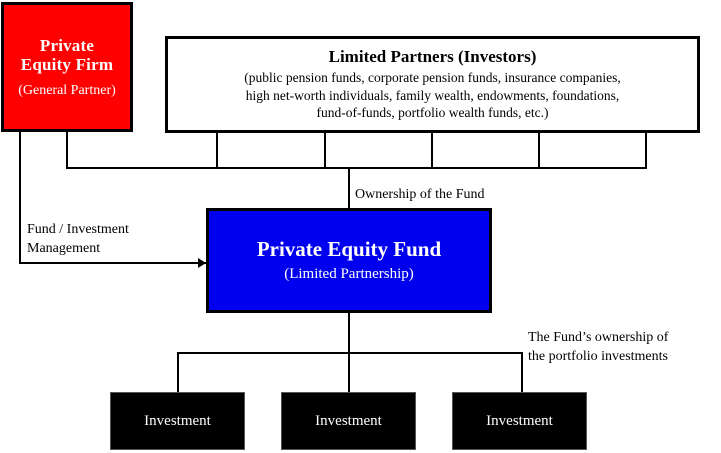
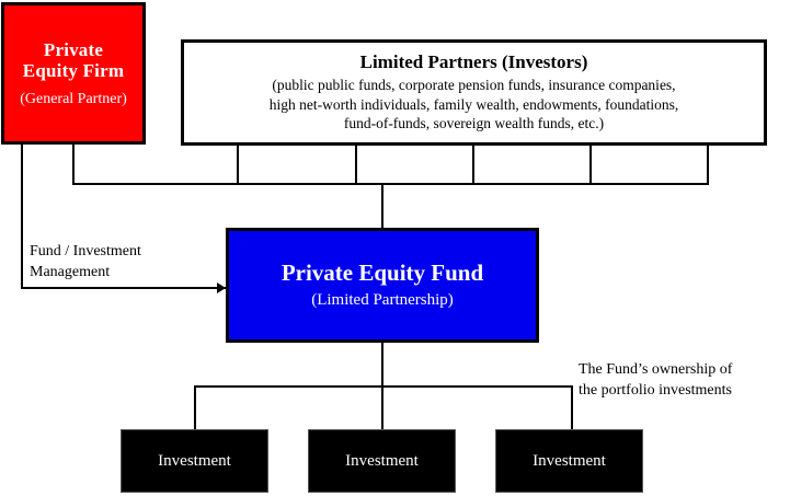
  Private
  Equity Firm
  (General Partner)
  Limited Partners (Investors)
- (public pension funds, corporate pension funds, insurance companies,
+ (public public funds, corporate pension funds, insurance companies,
  high net-worth individuals, family wealth, endowments, foundations,
- fund-of-funds, portfolio wealth funds, etc.)
+ fund-of-funds, sovereign wealth funds, etc.)
- Ownership of the Fund
  Fund / Investment
  Management
  Private Equity Fund
  (Limited Partnership)
  The Fund’s ownership of
  the portfolio investments
  Investment
  Investment
  Investment
